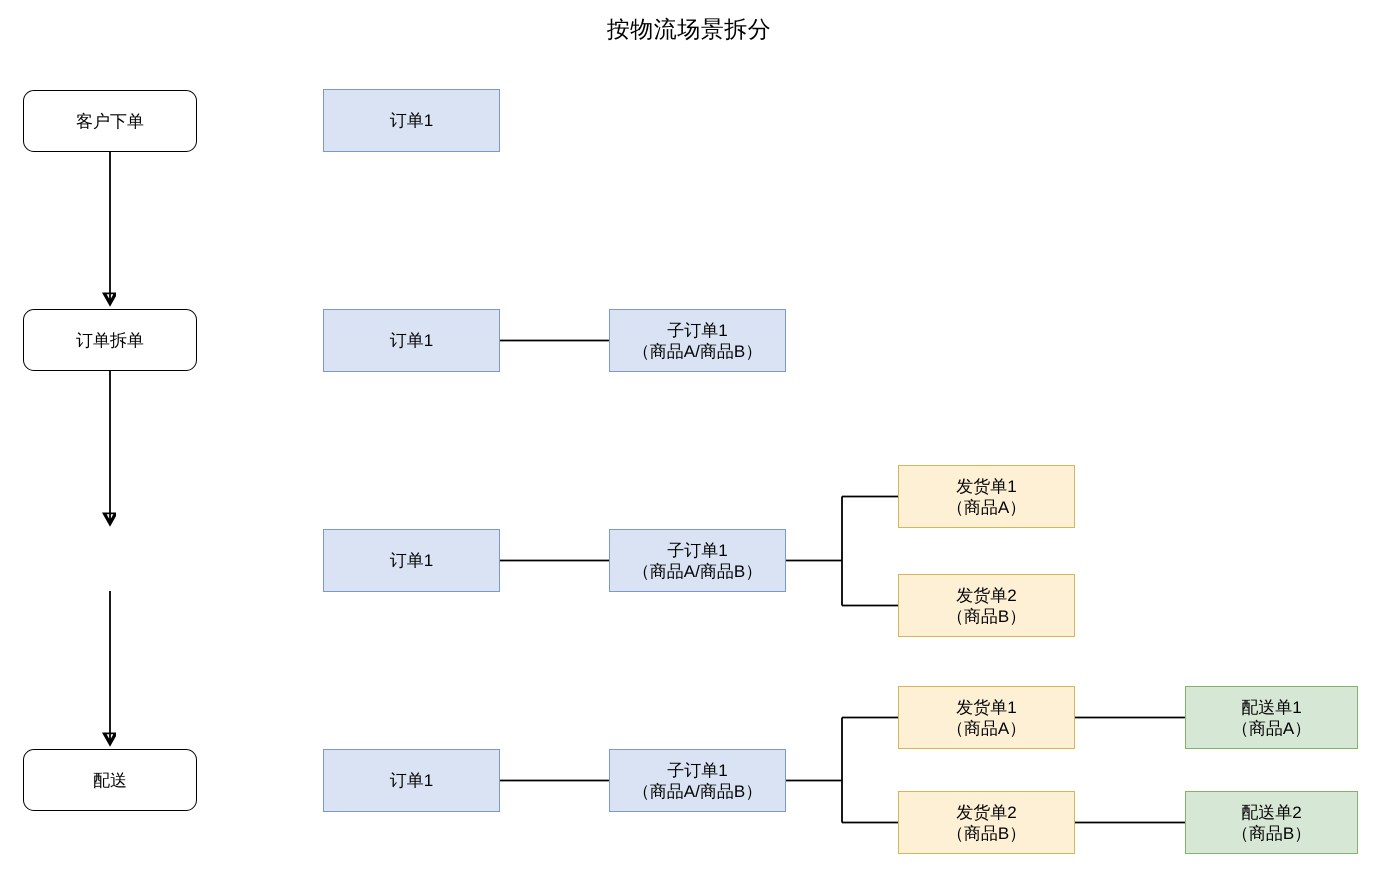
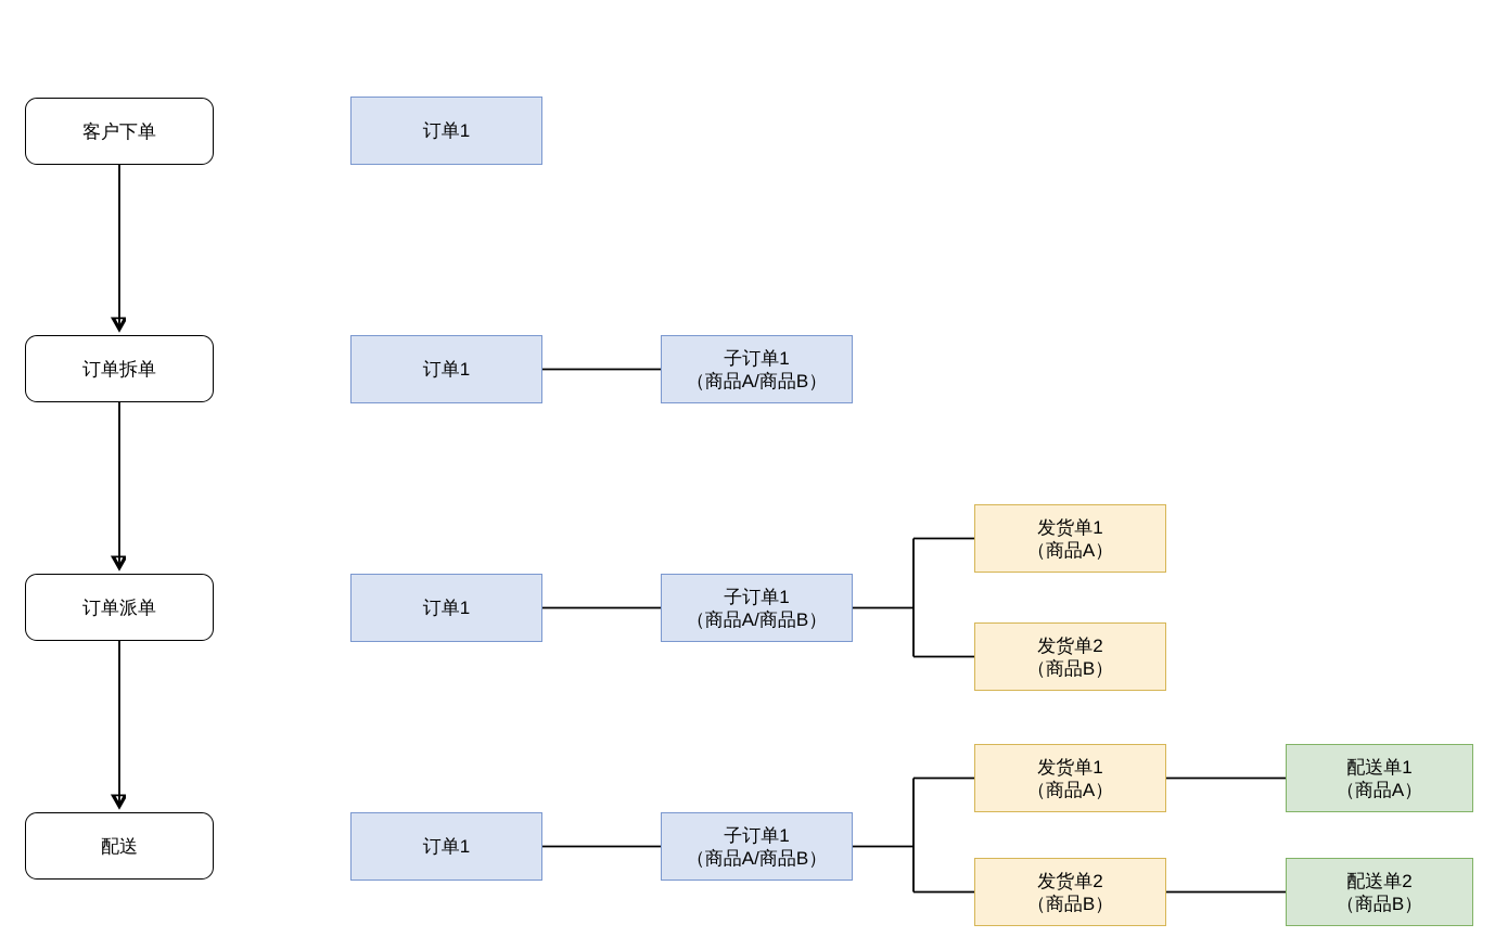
- 按物流场景拆分
  客户下单
  订单拆单
+ 订单派单
  配送
  订单1
  订单1
  子订单1
  （商品A/商品B）
  订单1
  子订单1
  （商品A/商品B）
  发货单1
  （商品A）
  发货单2
  （商品B）
  订单1
  子订单1
  （商品A/商品B）
  发货单1
  （商品A）
  发货单2
  （商品B）
  配送单1
  （商品A）
  配送单2
  （商品B）
